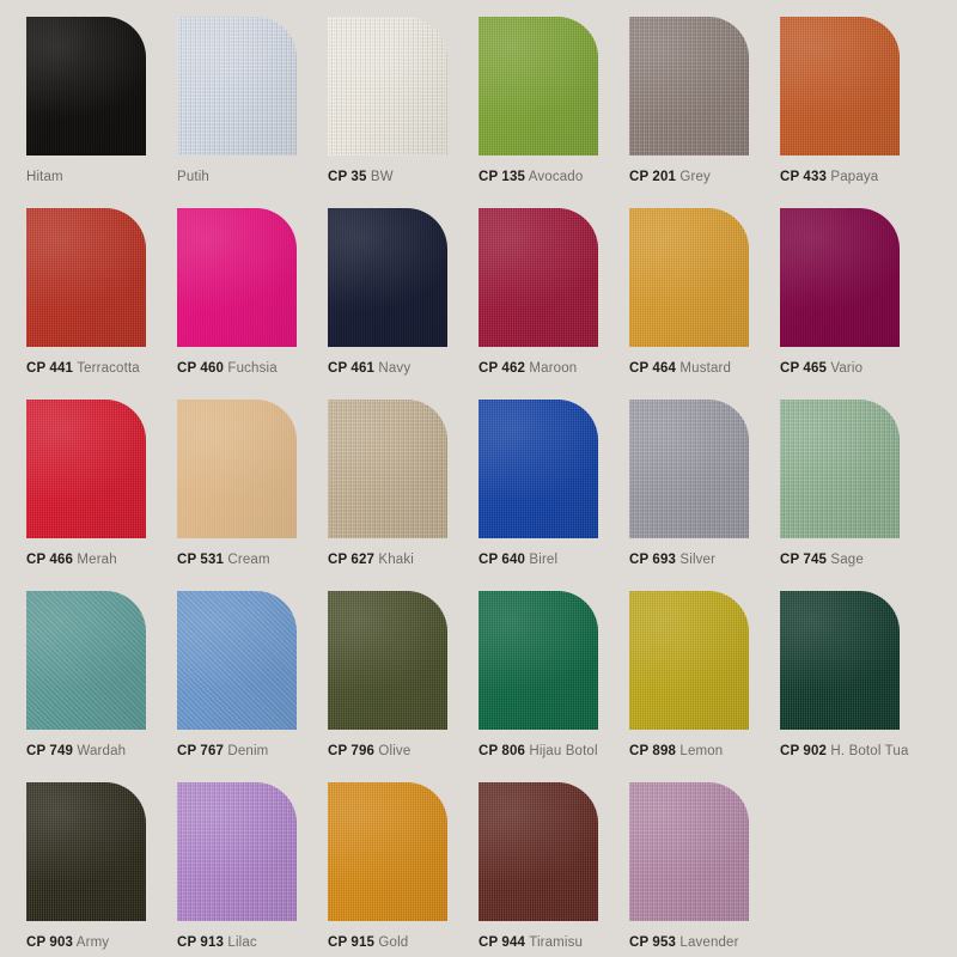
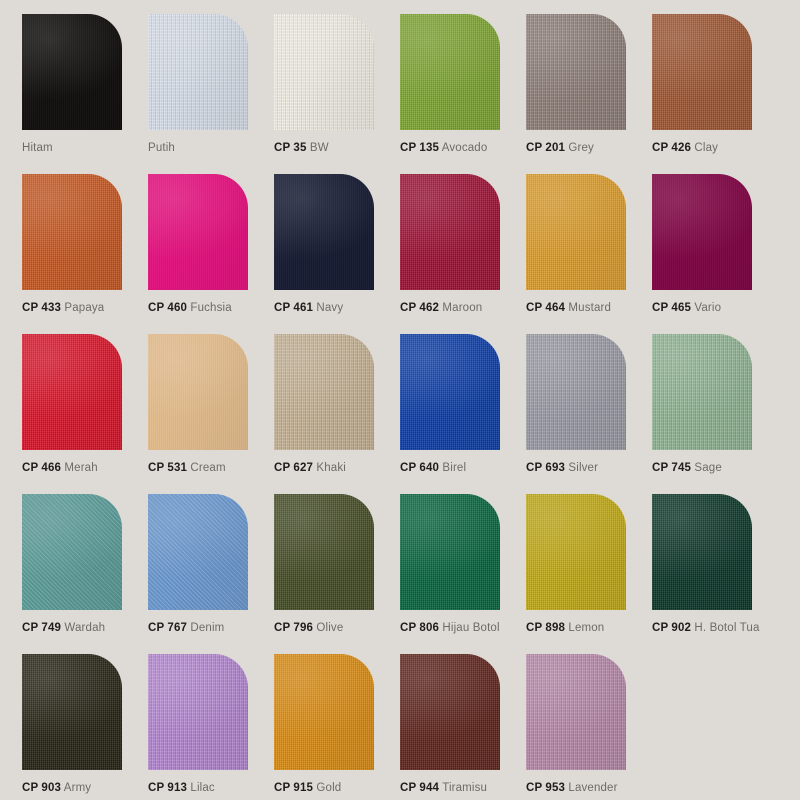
  Hitam
  Putih
  CP 35 BW
  CP 135 Avocado
  CP 201 Grey
+ CP 426 Clay
  CP 433 Papaya
- CP 441 Terracotta
  CP 460 Fuchsia
  CP 461 Navy
  CP 462 Maroon
  CP 464 Mustard
  CP 465 Vario
  CP 466 Merah
  CP 531 Cream
  CP 627 Khaki
  CP 640 Birel
  CP 693 Silver
  CP 745 Sage
  CP 749 Wardah
  CP 767 Denim
  CP 796 Olive
  CP 806 Hijau Botol
  CP 898 Lemon
  CP 902 H. Botol Tua
  CP 903 Army
  CP 913 Lilac
  CP 915 Gold
  CP 944 Tiramisu
  CP 953 Lavender
